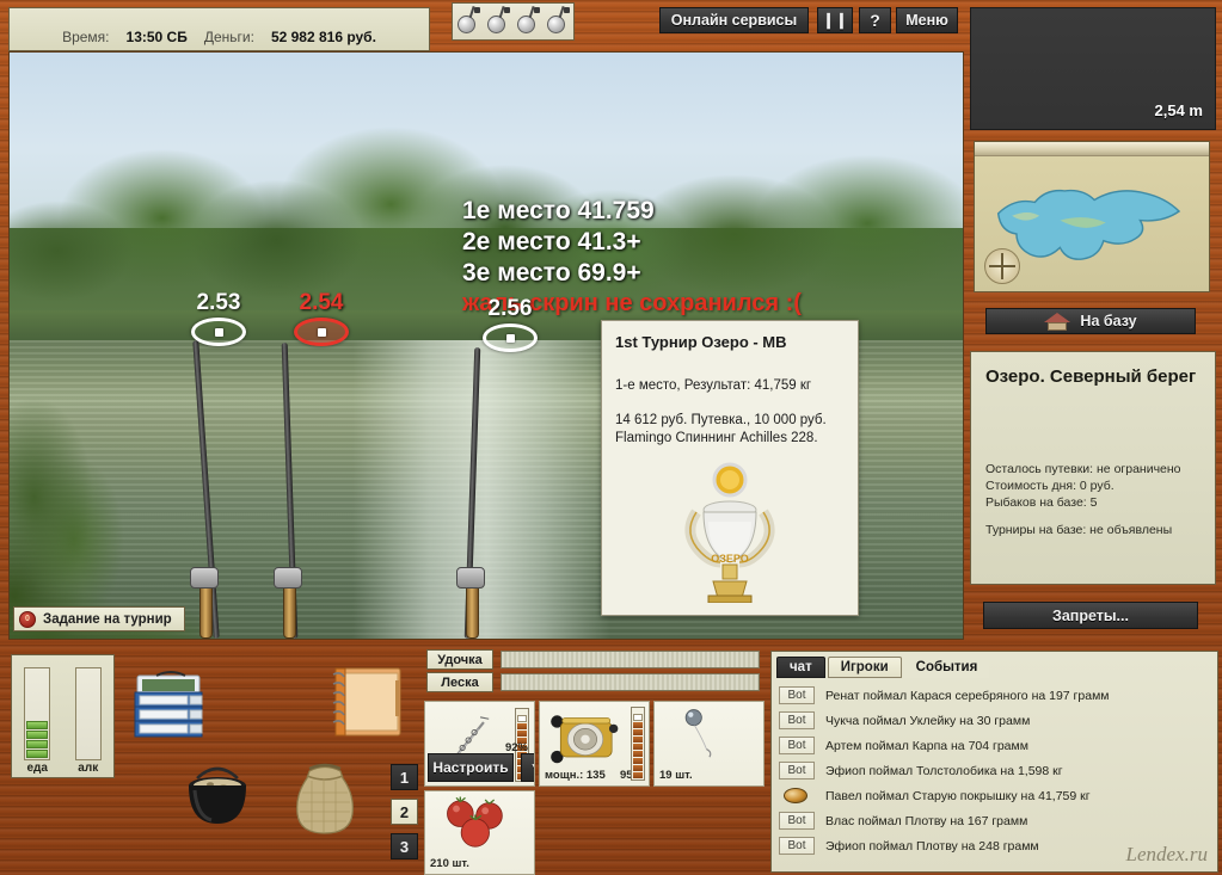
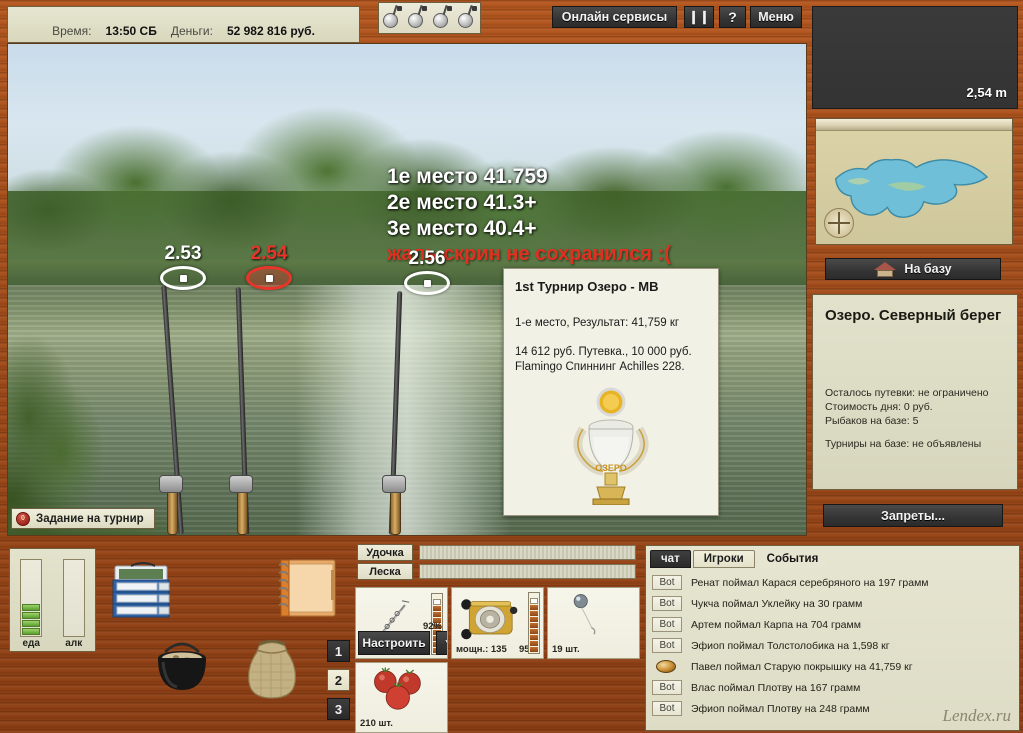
  Время:
  13:50 СБ
  Деньги:
  52 982 816 руб.
  Онлайн сервисы
  ❙❙
  ?
  Меню
  1е место 41.759
  2е место 41.3+
- 3е место 69.9+
+ 3е место 40.4+
  жаль скрин не сохранился :(
  2.53
  2.54
  2.56
  Задание на турнир
  1st Турнир Озеро - МВ
  1-е место, Результат: 41,759 кг
  14 612 руб. Путевка., 10 000 руб.
  Flamingo Спиннинг Achilles 228.
  ОЗЕРО
  2,54 m
  На базу
  Озеро. Северный берег
  Осталось путевки: не ограничено
  Стоимость дня: 0 руб.
  Рыбаков на базе: 5
  Турниры на базе: не объявлены
  Запреты...
  еда
  алк
  1
  2
  3
  Удочка
  Леска
  92%
  Настроить
  мощн.: 135
  19 шт.
  210 шт.
  чат
  Игроки
  События
  Bot
  Ренат поймал Карася серебряного на 197 грамм
  Bot
  Чукча поймал Уклейку на 30 грамм
  Bot
  Артем поймал Карпа на 704 грамм
  Bot
  Эфиоп поймал Толстолобика на 1,598 кг
  Павел поймал Старую покрышку на 41,759 кг
  Bot
  Влас поймал Плотву на 167 грамм
  Bot
  Эфиоп поймал Плотву на 248 грамм
  Lendex.ru
